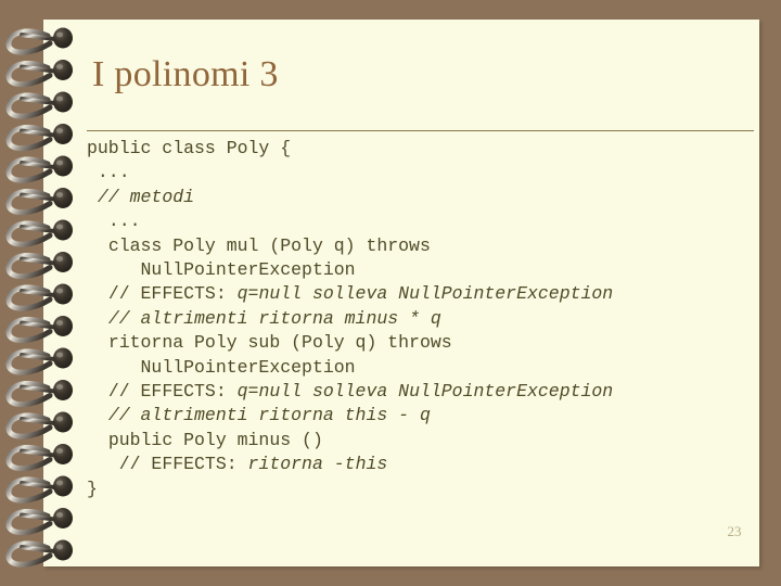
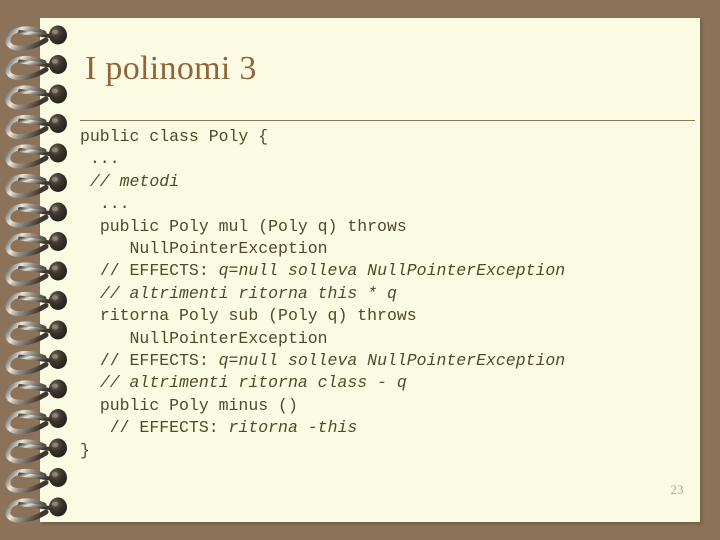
  I polinomi 3
  public class Poly {
  ...
  // metodi
  ...
- class Poly mul (Poly q) throws
+ public Poly mul (Poly q) throws
  NullPointerException
  // EFFECTS: q=null solleva NullPointerException
- // altrimenti ritorna minus * q
+ // altrimenti ritorna this * q
  ritorna Poly sub (Poly q) throws
  NullPointerException
  // EFFECTS: q=null solleva NullPointerException
- // altrimenti ritorna this - q
+ // altrimenti ritorna class - q
  public Poly minus ()
  // EFFECTS: ritorna -this
  }
  23
